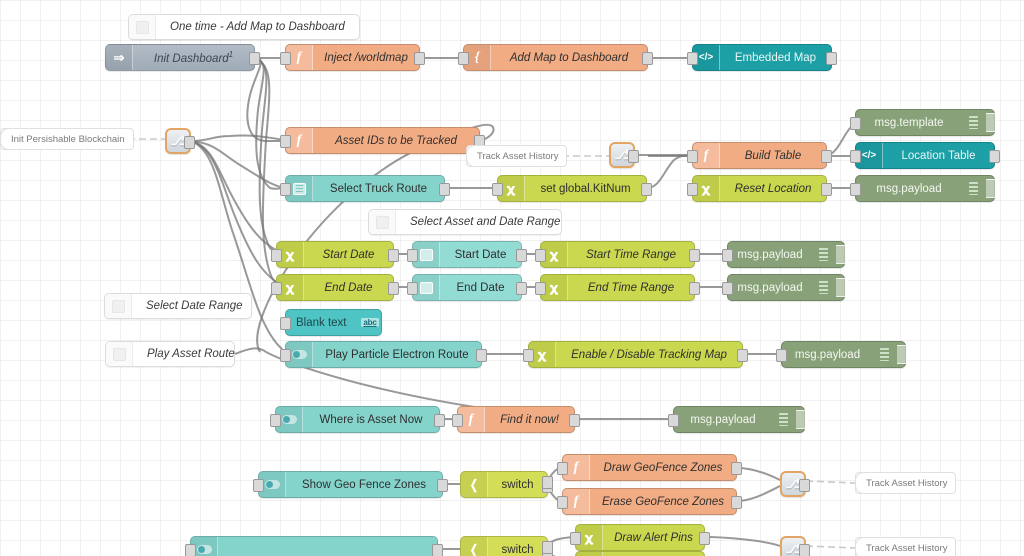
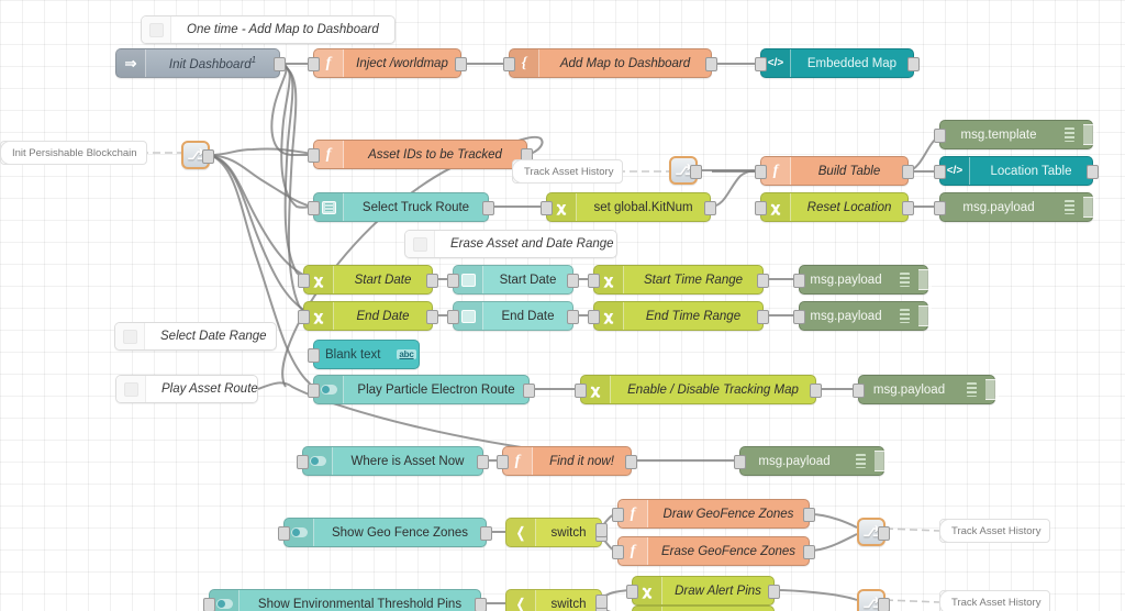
  ⇒
  Init Dashboard1
  f
  Inject /worldmap
  {
  Add Map to Dashboard
  </>
  Embedded Map
  f
  Asset IDs to be Tracked
  Select Truck Route
  𝛘
  set global.KitNum
  f
  Build Table
  𝛘
  Reset Location
  msg.template
  </>
  Location Table
  msg.payload
  𝛘
  Start Date
  Start Date
  𝛘
  Start Time Range
  msg.payload
  𝛘
  End Date
  End Date
  𝛘
  End Time Range
  msg.payload
  Blank text
  abc
  Play Particle Electron Route
  𝛘
  Enable / Disable Tracking Map
  msg.payload
  Where is Asset Now
  f
  Find it now!
  msg.payload
  Show Geo Fence Zones
  ❬
  switch
  f
  Draw GeoFence Zones
  f
  Erase GeoFence Zones
+ Show Environmental Threshold Pins
  ❬
  switch
  𝛘
  Draw Alert Pins
  One time - Add Map to Dashboard
- Select Asset and Date Range
+ Erase Asset and Date Range
  Select Date Range
  Play Asset Route
  Init Persishable Blockchain
  Track Asset History
  Track Asset History
  Track Asset History
  ⎇
  ⎇
  ⎇
  ⎇
